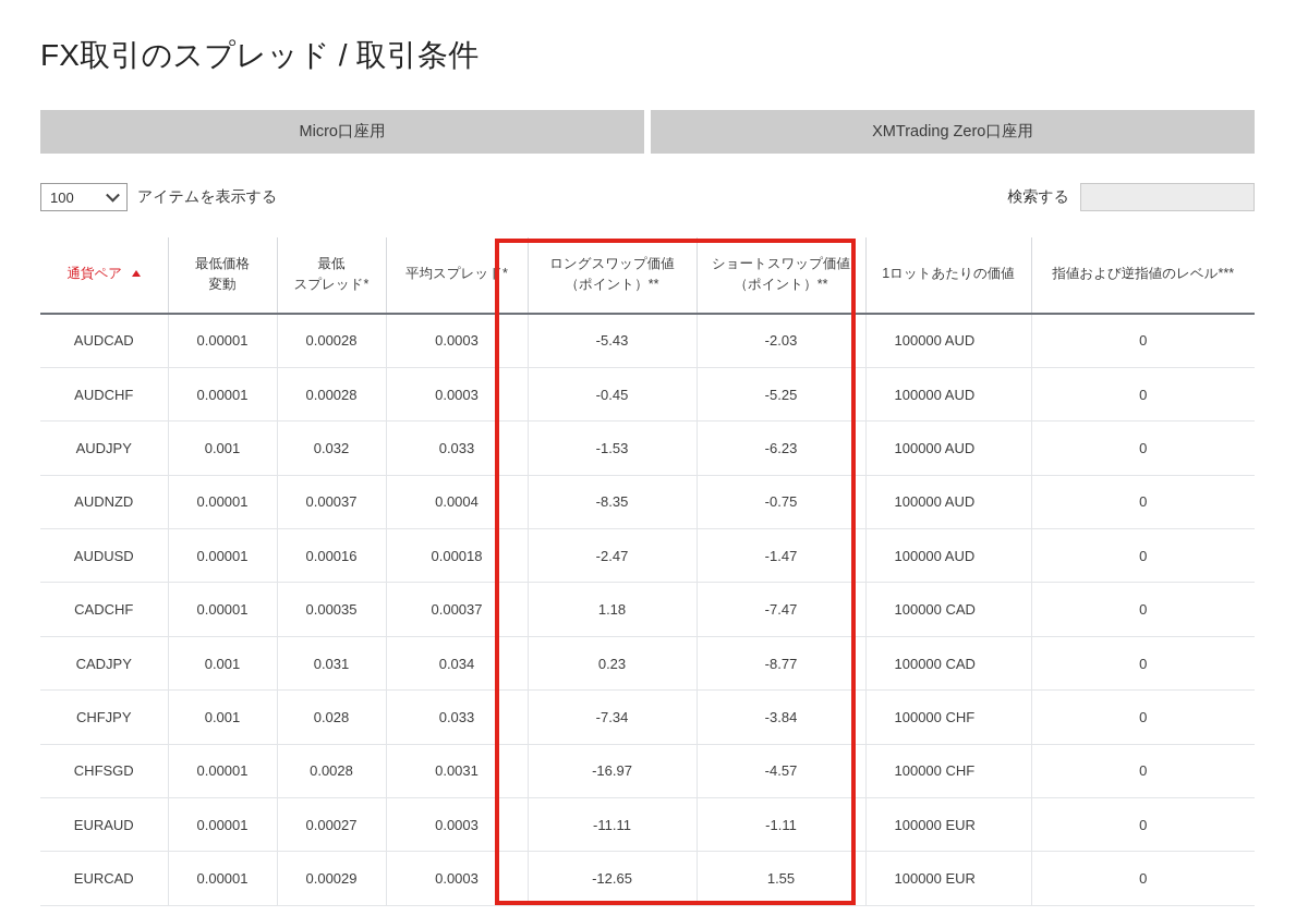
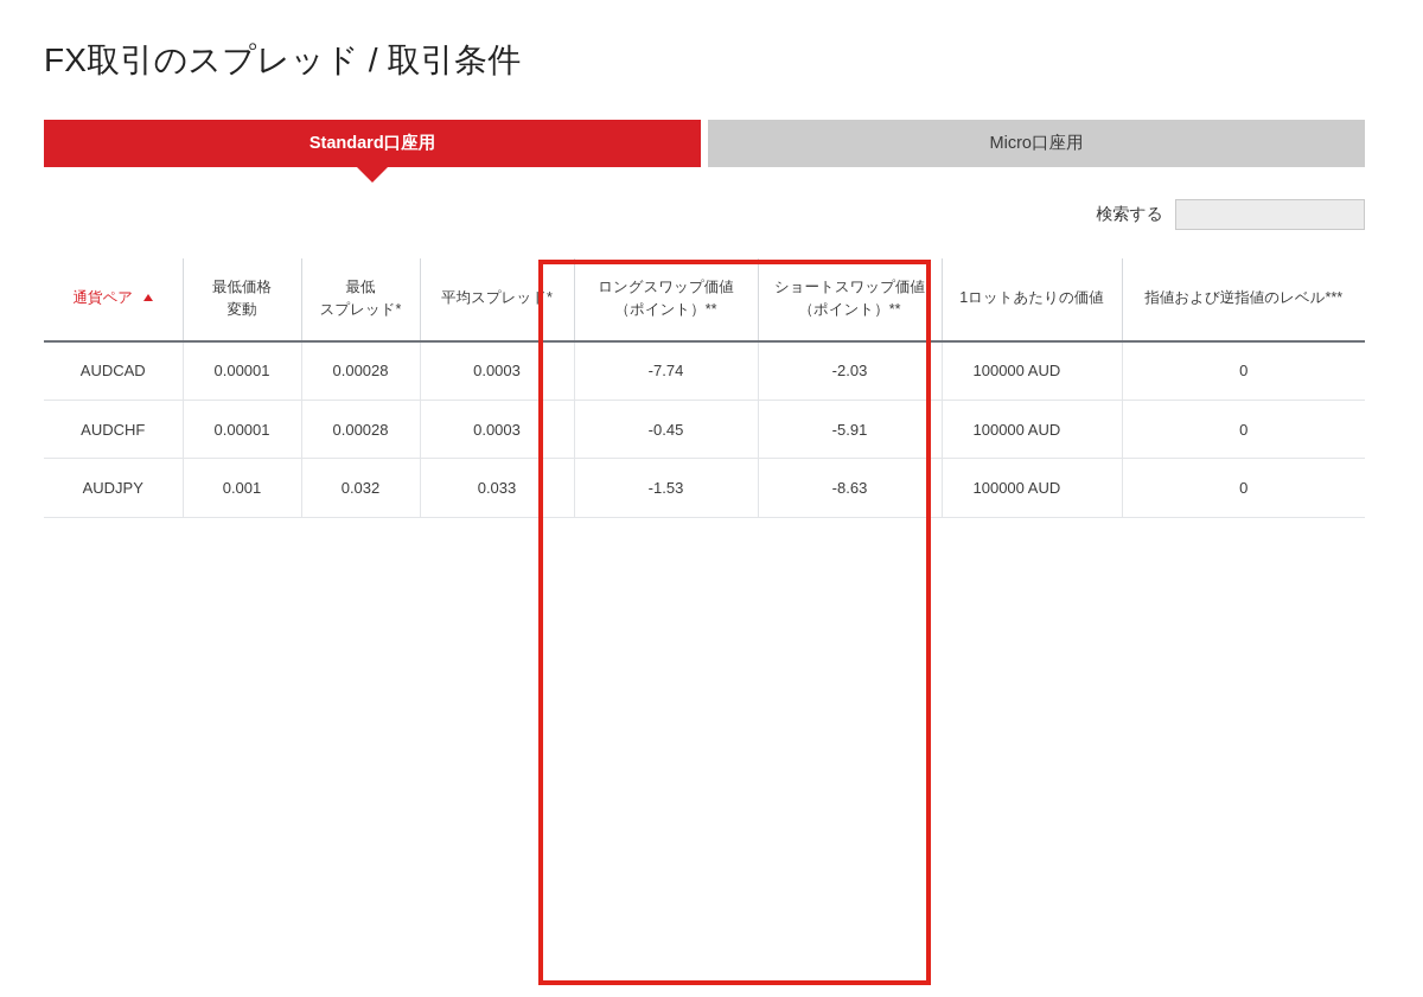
  FX取引のスプレッド / 取引条件
+ Standard口座用
  Micro口座用
- XMTrading Zero口座用
- 100
- アイテムを表示する
  検索する
  通貨ペア	最低価格変動	最低スプレッド*	平均スプレッド*	ロングスワップ価値（ポイント）**	ショートスワップ価値（ポイント）**	1ロットあたりの価値	指値および逆指値のレベル***
- AUDCAD	0.00001	0.00028	0.0003	-5.43	-2.03	100000 AUD	0
+ AUDCAD	0.00001	0.00028	0.0003	-7.74	-2.03	100000 AUD	0
- AUDCHF	0.00001	0.00028	0.0003	-0.45	-5.25	100000 AUD	0
+ AUDCHF	0.00001	0.00028	0.0003	-0.45	-5.91	100000 AUD	0
- AUDJPY	0.001	0.032	0.033	-1.53	-6.23	100000 AUD	0
+ AUDJPY	0.001	0.032	0.033	-1.53	-8.63	100000 AUD	0
- AUDNZD	0.00001	0.00037	0.0004	-8.35	-0.75	100000 AUD	0
- AUDUSD	0.00001	0.00016	0.00018	-2.47	-1.47	100000 AUD	0
- CADCHF	0.00001	0.00035	0.00037	1.18	-7.47	100000 CAD	0
- CADJPY	0.001	0.031	0.034	0.23	-8.77	100000 CAD	0
- CHFJPY	0.001	0.028	0.033	-7.34	-3.84	100000 CHF	0
- CHFSGD	0.00001	0.0028	0.0031	-16.97	-4.57	100000 CHF	0
- EURAUD	0.00001	0.00027	0.0003	-11.11	-1.11	100000 EUR	0
- EURCAD	0.00001	0.00029	0.0003	-12.65	1.55	100000 EUR	0
